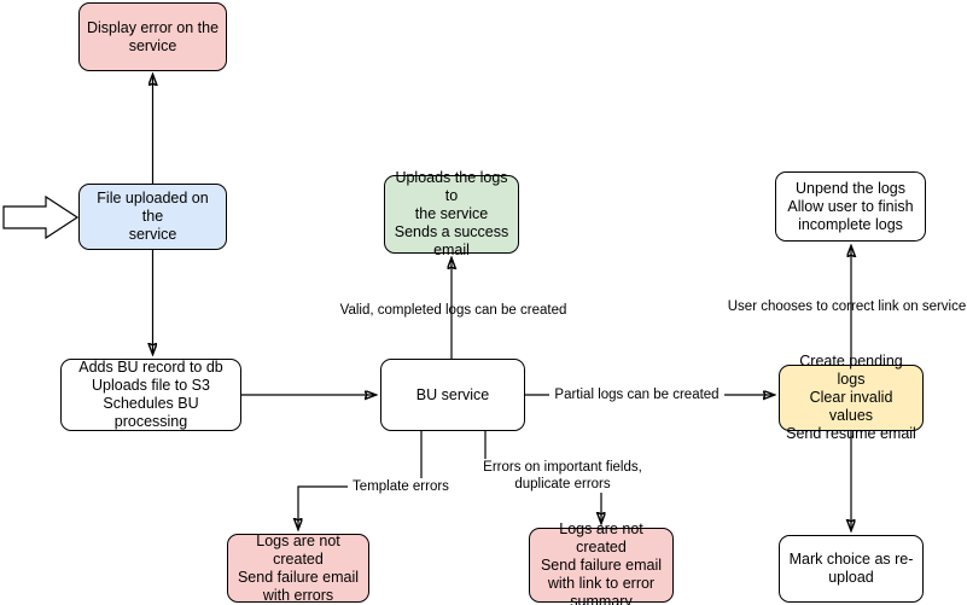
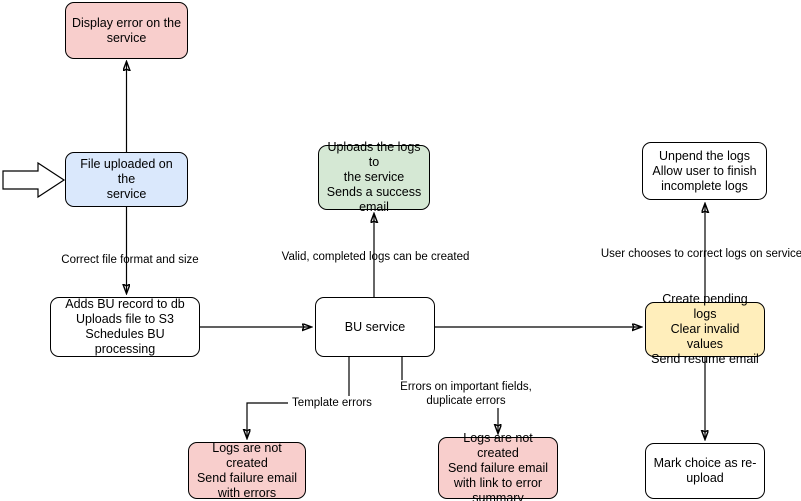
  Display error on the
  service
  File uploaded on the
  service
  Adds BU record to db
  Uploads file to S3
  Schedules BU processing
  Uploads the logs to
  the service
  Sends a success
  email
  BU service
  Unpend the logs
  Allow user to finish
  incomplete logs
  Create pending logs
  Clear invalid values
  Send resume email
  Logs are not created
  Send failure email
  with errors
  Logs are not created
  Send failure email
  with link to error
  summary
  Mark choice as re-
  upload
+ Correct file format and size
  Valid, completed logs can be created
- Partial logs can be created
- User chooses to correct link on service
+ User chooses to correct logs on service
  Template errors
  Errors on important fields,
  duplicate errors
